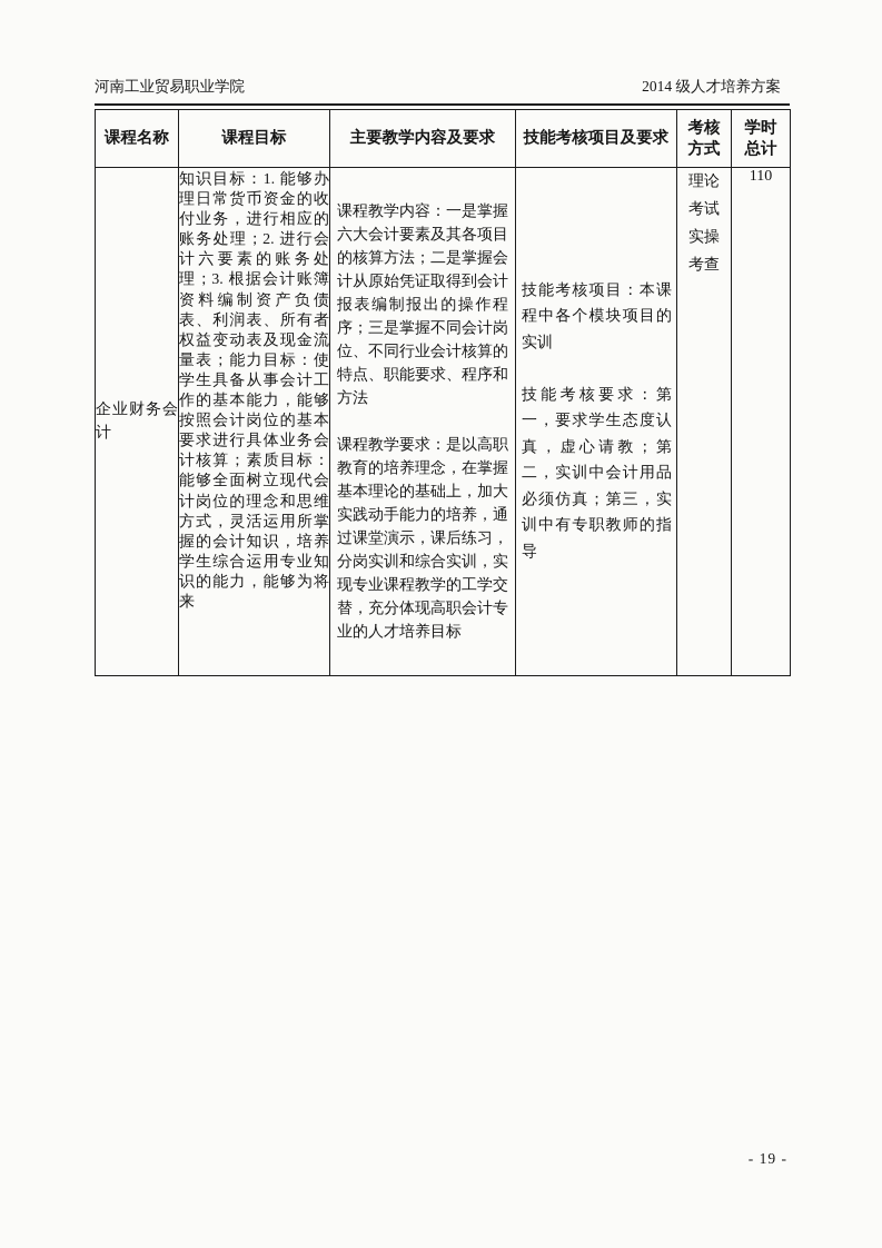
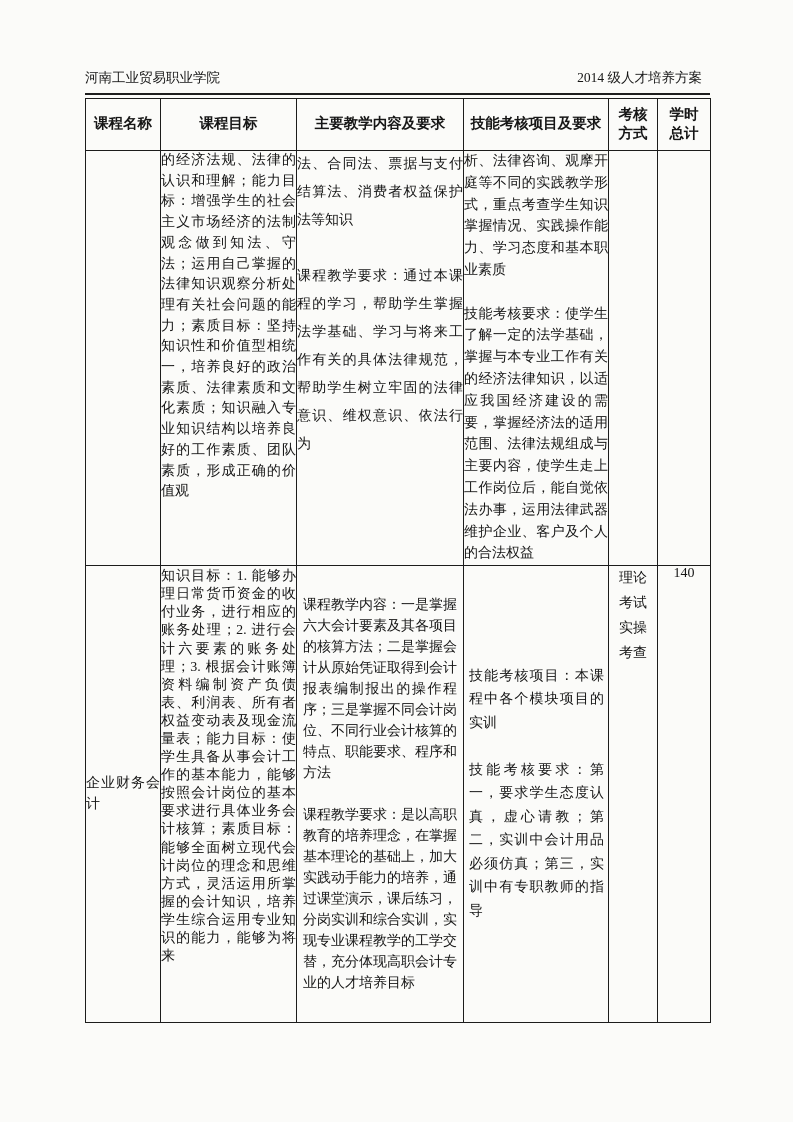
  河南工业贸易职业学院
  2014 级人才培养方案
  课程名称	课程目标	主要教学内容及要求	技能考核项目及要求	考核方式	学时总计
+ 	的经济法规、法律的认识和理解；能力目标：增强学生的社会主义市场经济的法制观念做到知法、守法；运用自己掌握的法律知识观察分析处理有关社会问题的能力；素质目标：坚持知识性和价值型相统一，培养良好的政治素质、法律素质和文化素质；知识融入专业知识结构以培养良好的工作素质、团队素质，形成正确的价值观	法、合同法、票据与支付结算法、消费者权益保护法等知识 课程教学要求：通过本课程的学习，帮助学生掌握法学基础、学习与将来工作有关的具体法律规范，帮助学生树立牢固的法律意识、维权意识、依法行为	析、法律咨询、观摩开庭等不同的实践教学形式，重点考查学生知识掌握情况、实践操作能力、学习态度和基本职业素质 技能考核要求：使学生了解一定的法学基础，掌握与本专业工作有关的经济法律知识，以适应我国经济建设的需要，掌握经济法的适用范围、法律法规组成与主要内容，使学生走上工作岗位后，能自觉依法办事，运用法律武器维护企业、客户及个人的合法权益
- 企业财务会计	知识目标：1. 能够办理日常货币资金的收付业务，进行相应的账务处理；2. 进行会计六要素的账务处理；3. 根据会计账簿资料编制资产负债表、利润表、所有者权益变动表及现金流量表；能力目标：使学生具备从事会计工作的基本能力，能够按照会计岗位的基本要求进行具体业务会计核算；素质目标：能够全面树立现代会计岗位的理念和思维方式，灵活运用所掌握的会计知识，培养学生综合运用专业知识的能力，能够为将来	课程教学内容：一是掌握六大会计要素及其各项目的核算方法；二是掌握会计从原始凭证取得到会计报表编制报出的操作程序；三是掌握不同会计岗位、不同行业会计核算的特点、职能要求、程序和方法 课程教学要求：是以高职教育的培养理念，在掌握基本理论的基础上，加大实践动手能力的培养，通过课堂演示，课后练习，分岗实训和综合实训，实现专业课程教学的工学交替，充分体现高职会计专业的人才培养目标	技能考核项目：本课程中各个模块项目的实训 技能考核要求：第一，要求学生态度认真，虚心请教；第二，实训中会计用品必须仿真；第三，实训中有专职教师的指导	理论考试实操考查	110
+ 企业财务会计	知识目标：1. 能够办理日常货币资金的收付业务，进行相应的账务处理；2. 进行会计六要素的账务处理；3. 根据会计账簿资料编制资产负债表、利润表、所有者权益变动表及现金流量表；能力目标：使学生具备从事会计工作的基本能力，能够按照会计岗位的基本要求进行具体业务会计核算；素质目标：能够全面树立现代会计岗位的理念和思维方式，灵活运用所掌握的会计知识，培养学生综合运用专业知识的能力，能够为将来	课程教学内容：一是掌握六大会计要素及其各项目的核算方法；二是掌握会计从原始凭证取得到会计报表编制报出的操作程序；三是掌握不同会计岗位、不同行业会计核算的特点、职能要求、程序和方法 课程教学要求：是以高职教育的培养理念，在掌握基本理论的基础上，加大实践动手能力的培养，通过课堂演示，课后练习，分岗实训和综合实训，实现专业课程教学的工学交替，充分体现高职会计专业的人才培养目标	技能考核项目：本课程中各个模块项目的实训 技能考核要求：第一，要求学生态度认真，虚心请教；第二，实训中会计用品必须仿真；第三，实训中有专职教师的指导	理论考试实操考查	140
- - 19 -
